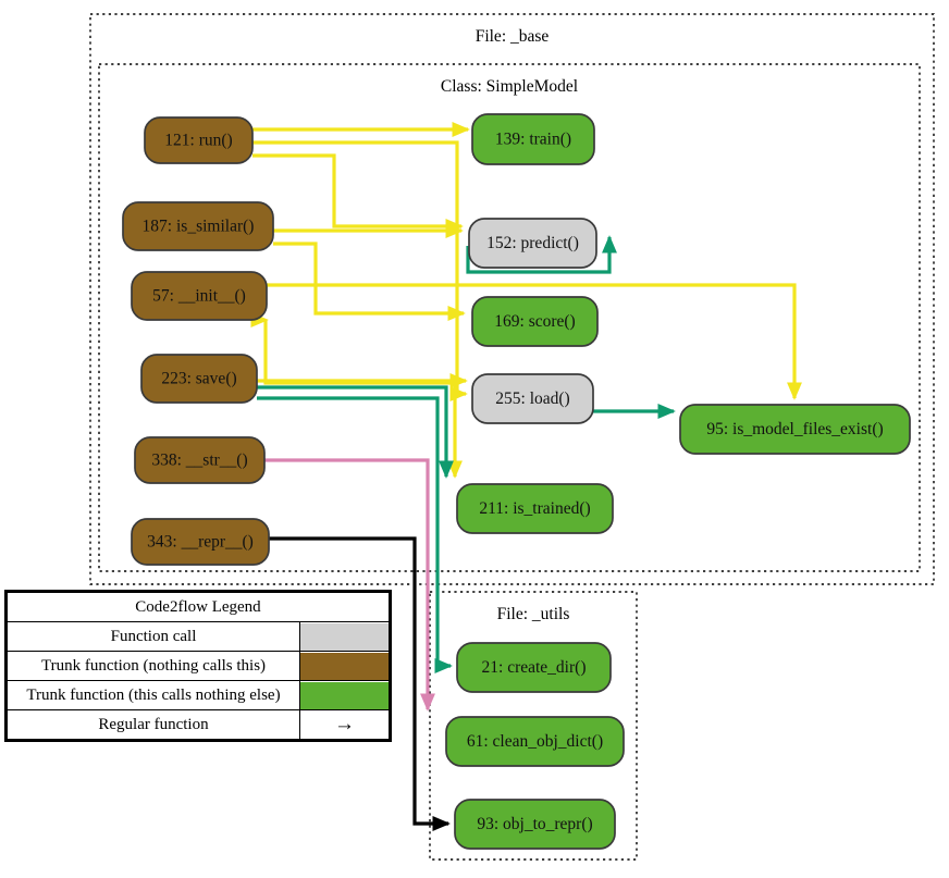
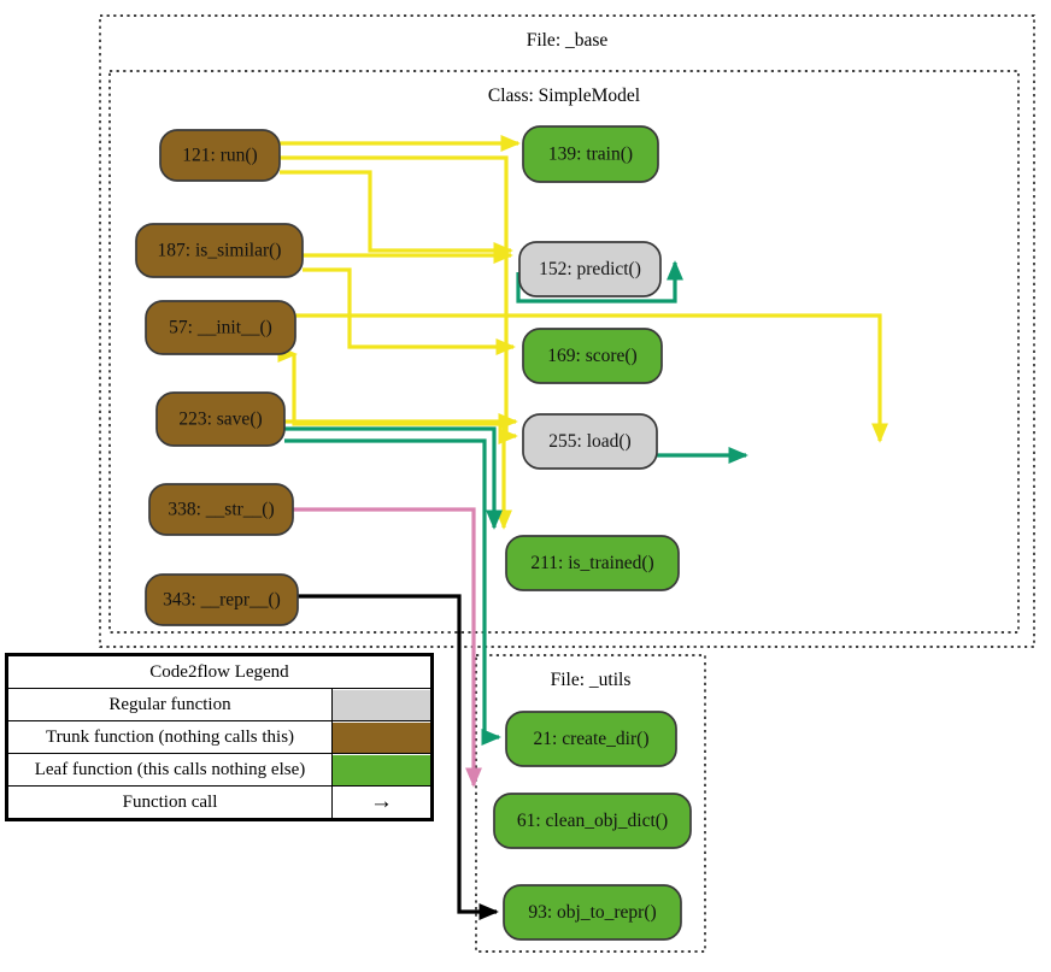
  File: _base
  Class: SimpleModel
  File: _utils
  121: run()
  139: train()
  187: is_similar()
  152: predict()
  57: __init__()
  169: score()
  223: save()
  255: load()
- 95: is_model_files_exist()
  338: __str__()
  211: is_trained()
  343: __repr__()
  21: create_dir()
  61: clean_obj_dict()
  93: obj_to_repr()
  Code2flow Legend
- Function call
+ Regular function
  Trunk function (nothing calls this)
- Trunk function (this calls nothing else)
+ Leaf function (this calls nothing else)
- Regular function	→
+ Function call	→
